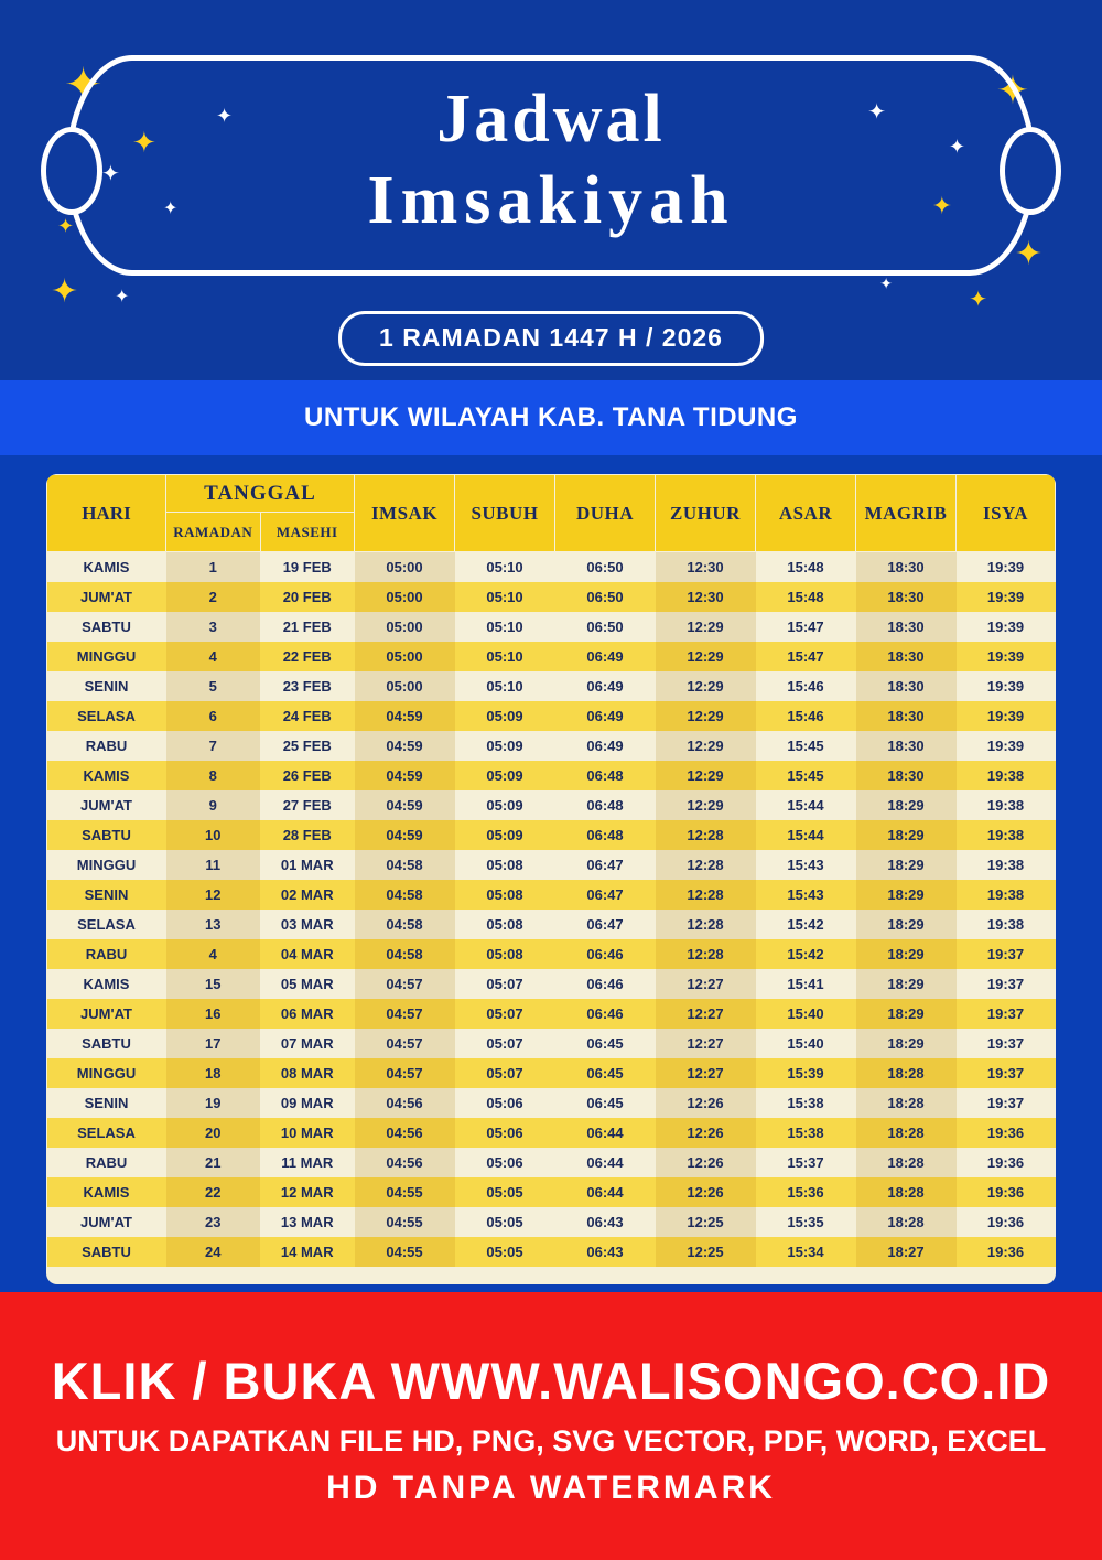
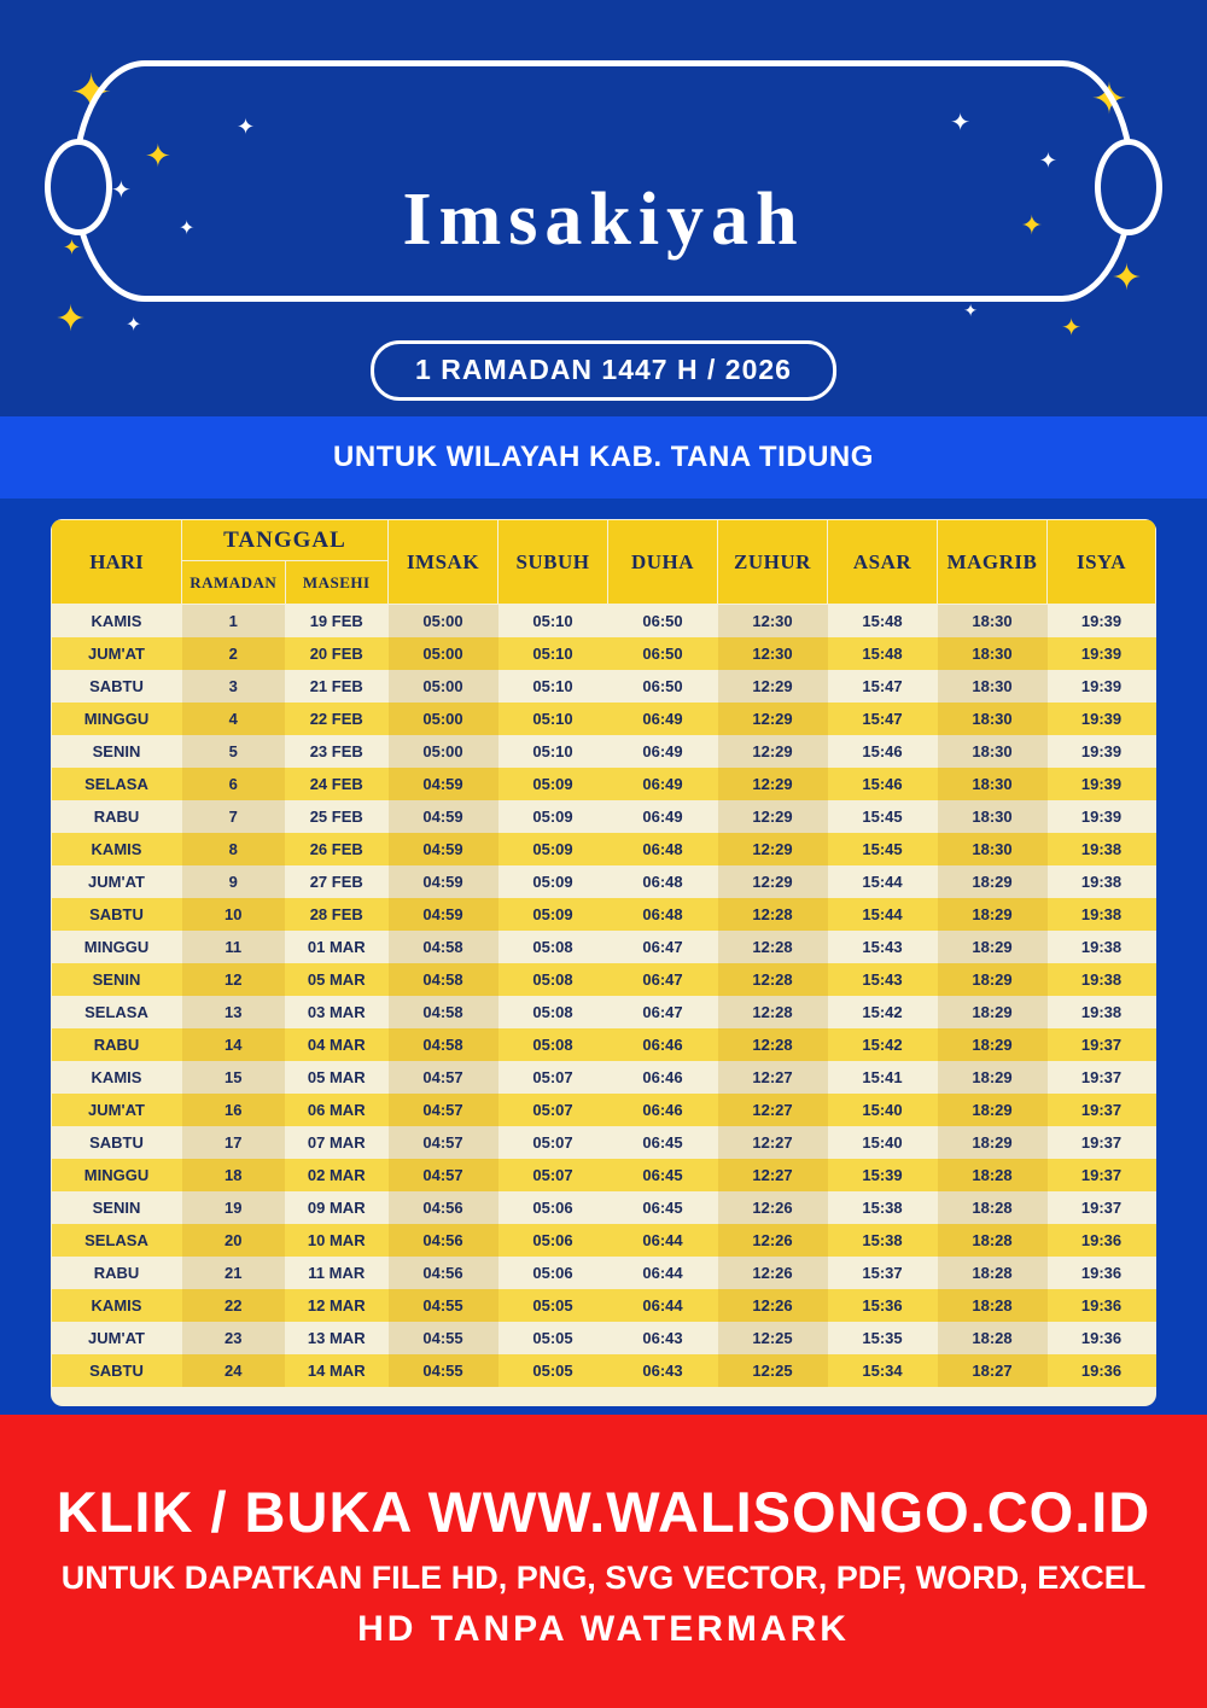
  ✦
  ✦
  ✦
  ✦
  ✦
  ✦
  ✦
- Jadwal
  Imsakiyah
  1 RAMADAN 1447 H / 2026
  UNTUK WILAYAH KAB. TANA TIDUNG
  HARI	TANGGAL	IMSAK	SUBUH	DUHA	ZUHUR	ASAR	MAGRIB	ISYA
  RAMADAN	MASEHI
  KAMIS	1	19 FEB	05:00	05:10	06:50	12:30	15:48	18:30	19:39
  JUM'AT	2	20 FEB	05:00	05:10	06:50	12:30	15:48	18:30	19:39
  SABTU	3	21 FEB	05:00	05:10	06:50	12:29	15:47	18:30	19:39
  MINGGU	4	22 FEB	05:00	05:10	06:49	12:29	15:47	18:30	19:39
  SENIN	5	23 FEB	05:00	05:10	06:49	12:29	15:46	18:30	19:39
  SELASA	6	24 FEB	04:59	05:09	06:49	12:29	15:46	18:30	19:39
  RABU	7	25 FEB	04:59	05:09	06:49	12:29	15:45	18:30	19:39
  KAMIS	8	26 FEB	04:59	05:09	06:48	12:29	15:45	18:30	19:38
  JUM'AT	9	27 FEB	04:59	05:09	06:48	12:29	15:44	18:29	19:38
  SABTU	10	28 FEB	04:59	05:09	06:48	12:28	15:44	18:29	19:38
  MINGGU	11	01 MAR	04:58	05:08	06:47	12:28	15:43	18:29	19:38
- SENIN	12	02 MAR	04:58	05:08	06:47	12:28	15:43	18:29	19:38
+ SENIN	12	05 MAR	04:58	05:08	06:47	12:28	15:43	18:29	19:38
  SELASA	13	03 MAR	04:58	05:08	06:47	12:28	15:42	18:29	19:38
- RABU	4	04 MAR	04:58	05:08	06:46	12:28	15:42	18:29	19:37
+ RABU	14	04 MAR	04:58	05:08	06:46	12:28	15:42	18:29	19:37
  KAMIS	15	05 MAR	04:57	05:07	06:46	12:27	15:41	18:29	19:37
  JUM'AT	16	06 MAR	04:57	05:07	06:46	12:27	15:40	18:29	19:37
  SABTU	17	07 MAR	04:57	05:07	06:45	12:27	15:40	18:29	19:37
- MINGGU	18	08 MAR	04:57	05:07	06:45	12:27	15:39	18:28	19:37
+ MINGGU	18	02 MAR	04:57	05:07	06:45	12:27	15:39	18:28	19:37
  SENIN	19	09 MAR	04:56	05:06	06:45	12:26	15:38	18:28	19:37
  SELASA	20	10 MAR	04:56	05:06	06:44	12:26	15:38	18:28	19:36
  RABU	21	11 MAR	04:56	05:06	06:44	12:26	15:37	18:28	19:36
  KAMIS	22	12 MAR	04:55	05:05	06:44	12:26	15:36	18:28	19:36
  JUM'AT	23	13 MAR	04:55	05:05	06:43	12:25	15:35	18:28	19:36
  SABTU	24	14 MAR	04:55	05:05	06:43	12:25	15:34	18:27	19:36
  KLIK / BUKA WWW.WALISONGO.CO.ID
  UNTUK DAPATKAN FILE HD, PNG, SVG VECTOR, PDF, WORD, EXCEL
  HD TANPA WATERMARK
